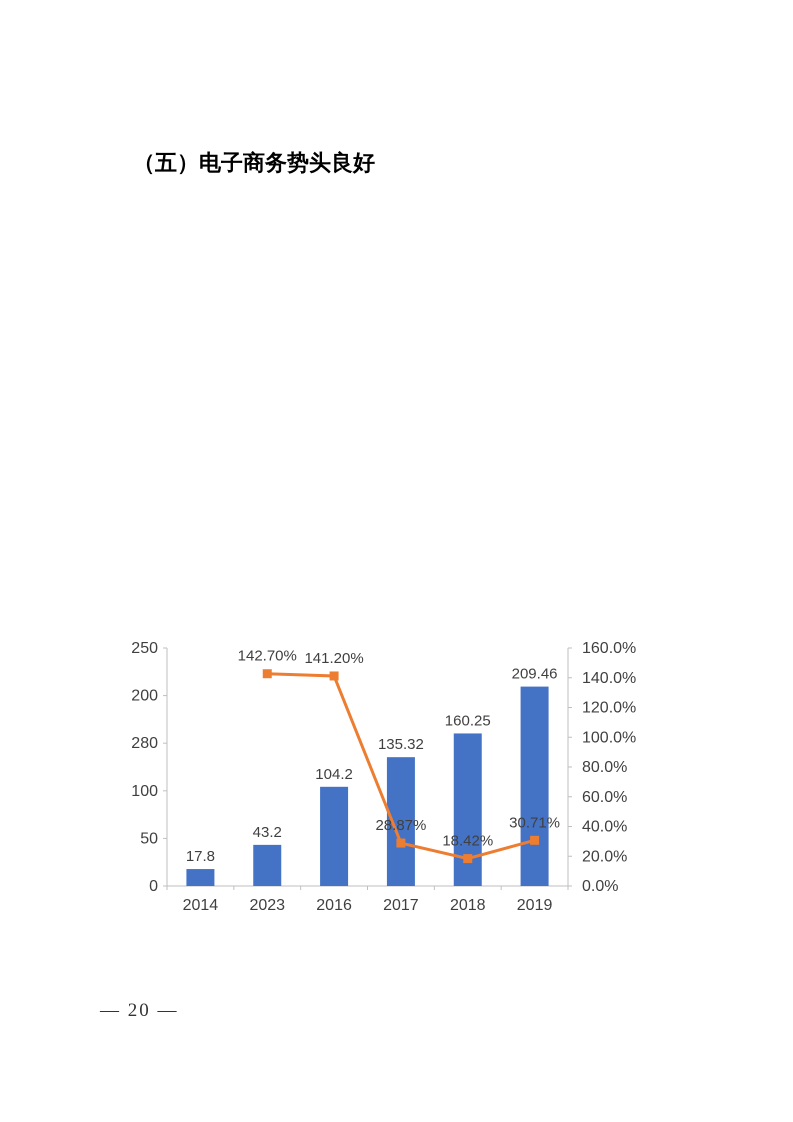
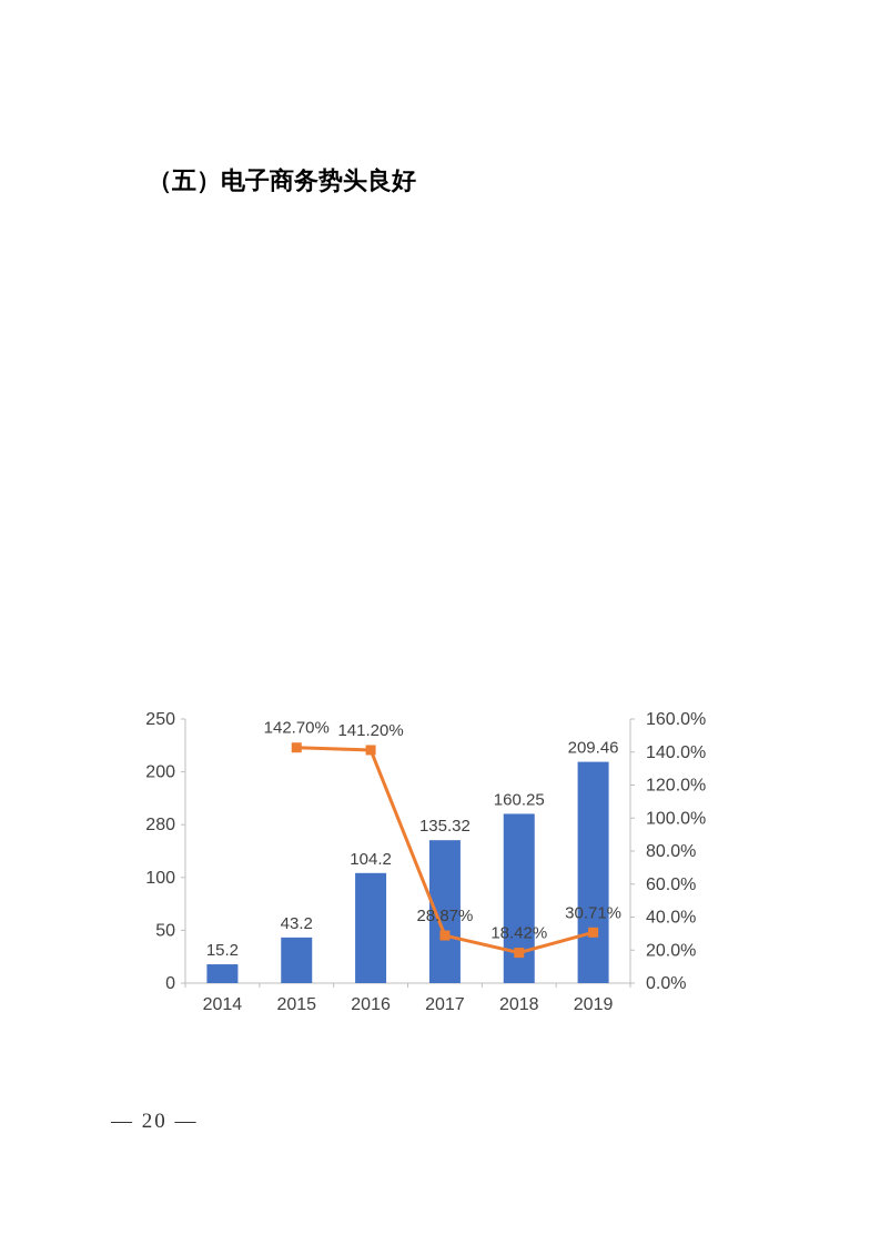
  （五）电子商务势头良好
  0
  50
  100
  280
  200
  250
  0.0%
  20.0%
  40.0%
  60.0%
  80.0%
  100.0%
  120.0%
  140.0%
  160.0%
  2014
- 2023
+ 2015
  2016
  2017
  2018
  2019
- 17.8
+ 15.2
  43.2
  104.2
  135.32
  160.25
  209.46
  142.70%
  141.20%
  28.87%
  18.42%
  30.71%
  — 20 —
